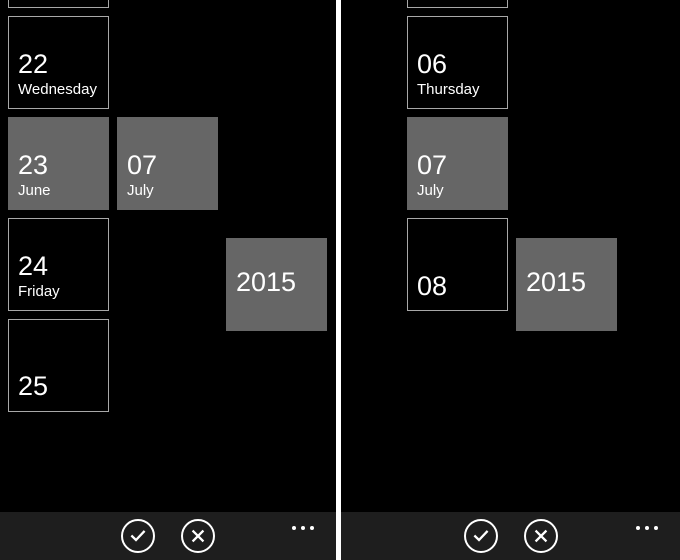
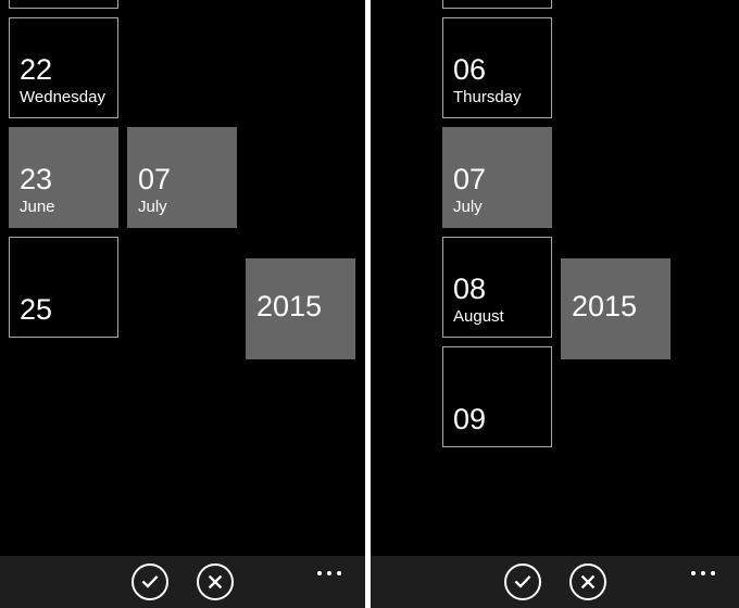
  22
  Wednesday
  23
  June
- 24
- Friday
  25
  07
  July
  2015
  06
  Thursday
  07
  July
  08
+ August
+ 09
  2015
